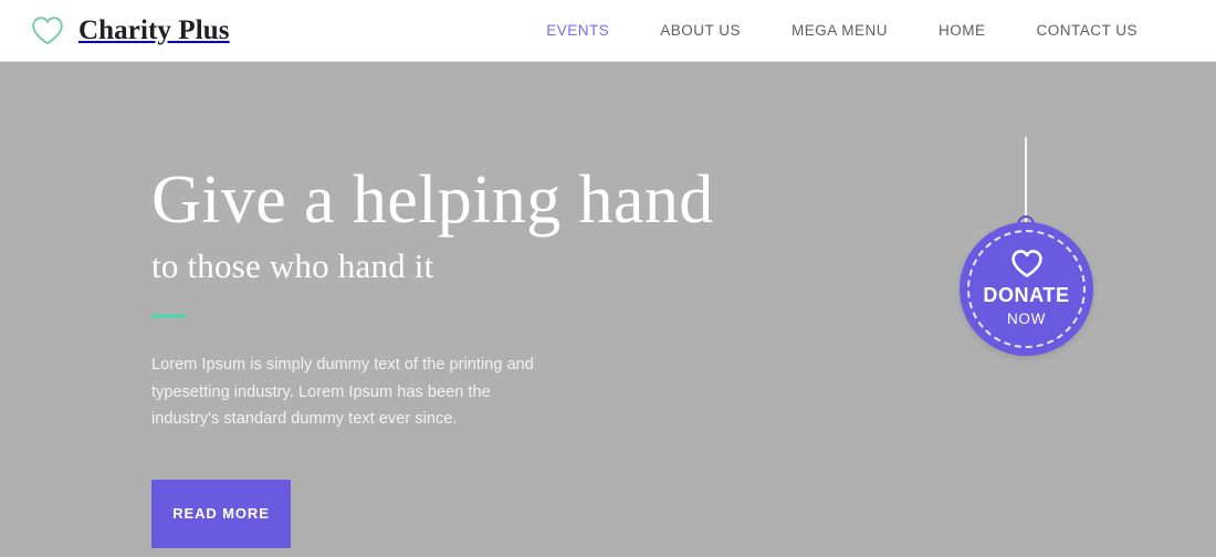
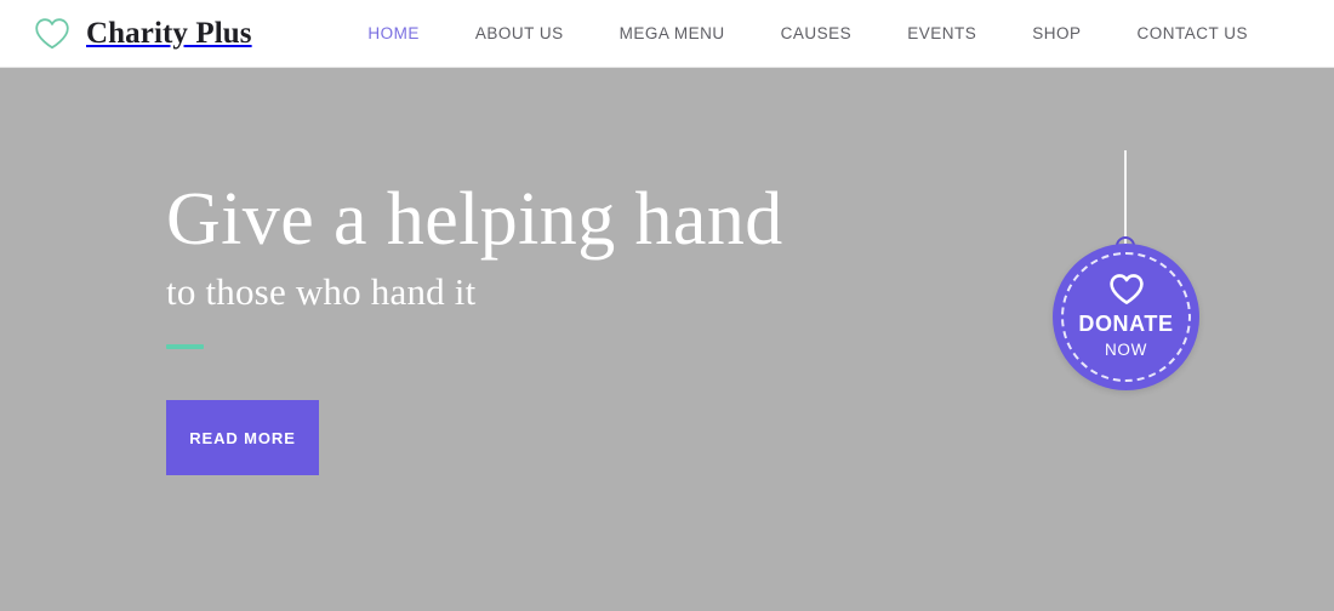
  Charity Plus
- EVENTS
+ HOME
  ABOUT US
  MEGA MENU
+ CAUSES
- HOME
+ EVENTS
+ SHOP
  CONTACT US
  Give a helping hand
  to those who hand it
- Lorem Ipsum is simply dummy text of the printing and typesetting industry. Lorem Ipsum has been the industry's standard dummy text ever since.
  READ MORE
  DONATE
  NOW
